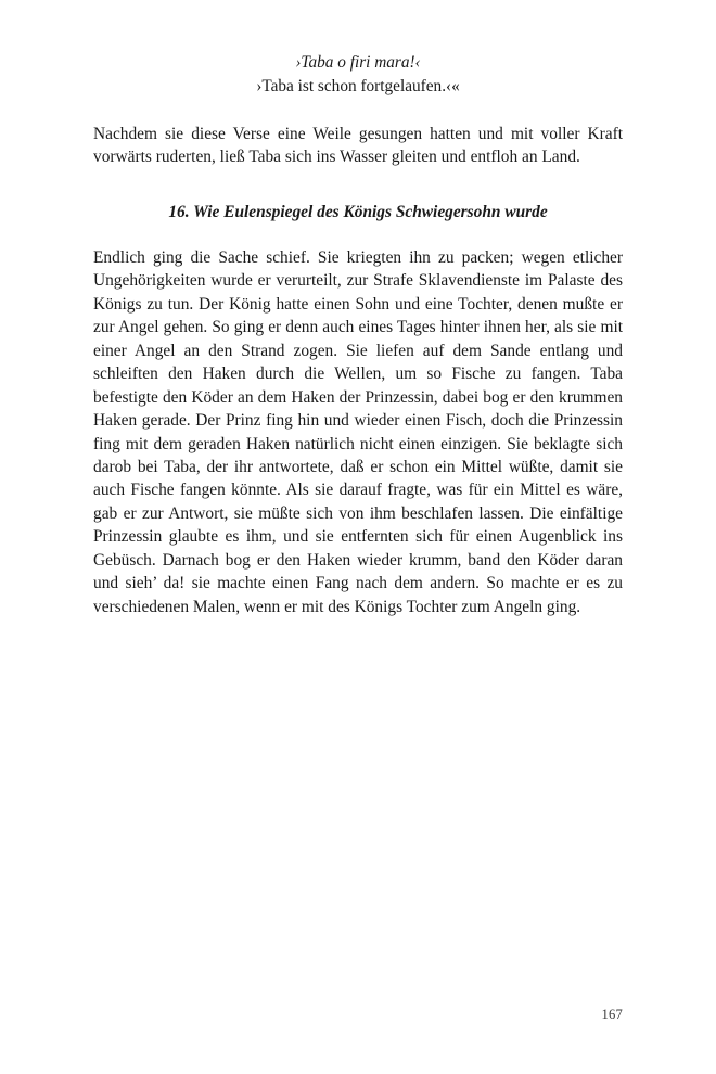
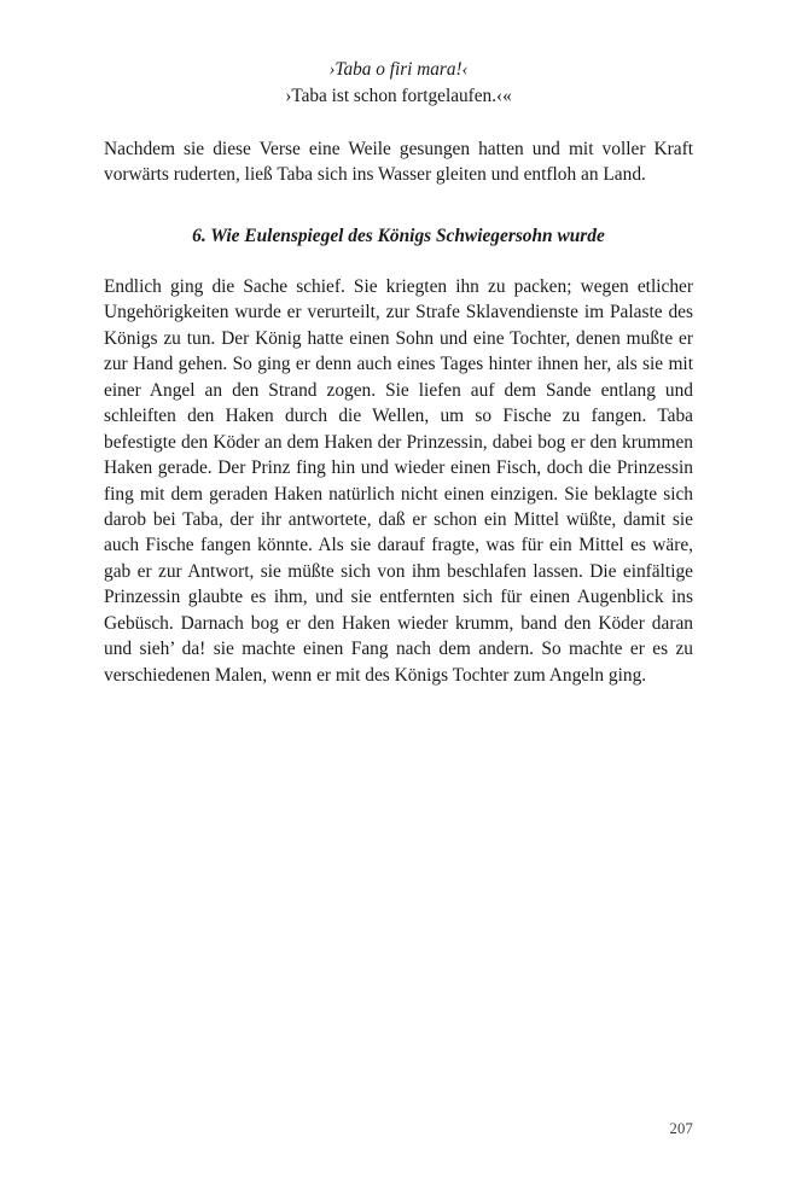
  ›Taba o firi mara!‹
  ›Taba ist schon fortgelaufen.‹«
  Nachdem sie diese Verse eine Weile gesungen hatten und mit voller Kraft vorwärts ruderten, ließ Taba sich ins Wasser gleiten und entfloh an Land.
- 16. Wie Eulenspiegel des Königs Schwiegersohn wurde
+ 6. Wie Eulenspiegel des Königs Schwiegersohn wurde
- Endlich ging die Sache schief. Sie kriegten ihn zu packen; wegen etlicher Ungehörigkeiten wurde er verurteilt, zur Strafe Sklavendienste im Palaste des Königs zu tun. Der König hatte einen Sohn und eine Tochter, denen mußte er zur Angel gehen. So ging er denn auch eines Tages hinter ihnen her, als sie mit einer Angel an den Strand zogen. Sie liefen auf dem Sande entlang und schleiften den Haken durch die Wellen, um so Fische zu fangen. Taba befestigte den Köder an dem Haken der Prinzessin, dabei bog er den krummen Haken gerade. Der Prinz fing hin und wieder einen Fisch, doch die Prinzessin fing mit dem geraden Haken natürlich nicht einen einzigen. Sie beklagte sich darob bei Taba, der ihr antwortete, daß er schon ein Mittel wüßte, damit sie auch Fische fangen könnte. Als sie darauf fragte, was für ein Mittel es wäre, gab er zur Antwort, sie müßte sich von ihm beschlafen lassen. Die einfältige Prinzessin glaubte es ihm, und sie entfernten sich für einen Augenblick ins Gebüsch. Darnach bog er den Haken wieder krumm, band den Köder daran und sieh’ da! sie machte einen Fang nach dem andern. So machte er es zu verschiedenen Malen, wenn er mit des Königs Tochter zum Angeln ging.
+ Endlich ging die Sache schief. Sie kriegten ihn zu packen; wegen etlicher Ungehörigkeiten wurde er verurteilt, zur Strafe Sklavendienste im Palaste des Königs zu tun. Der König hatte einen Sohn und eine Tochter, denen mußte er zur Hand gehen. So ging er denn auch eines Tages hinter ihnen her, als sie mit einer Angel an den Strand zogen. Sie liefen auf dem Sande entlang und schleiften den Haken durch die Wellen, um so Fische zu fangen. Taba befestigte den Köder an dem Haken der Prinzessin, dabei bog er den krummen Haken gerade. Der Prinz fing hin und wieder einen Fisch, doch die Prinzessin fing mit dem geraden Haken natürlich nicht einen einzigen. Sie beklagte sich darob bei Taba, der ihr antwortete, daß er schon ein Mittel wüßte, damit sie auch Fische fangen könnte. Als sie darauf fragte, was für ein Mittel es wäre, gab er zur Antwort, sie müßte sich von ihm beschlafen lassen. Die einfältige Prinzessin glaubte es ihm, und sie entfernten sich für einen Augenblick ins Gebüsch. Darnach bog er den Haken wieder krumm, band den Köder daran und sieh’ da! sie machte einen Fang nach dem andern. So machte er es zu verschiedenen Malen, wenn er mit des Königs Tochter zum Angeln ging.
- 167
+ 207
